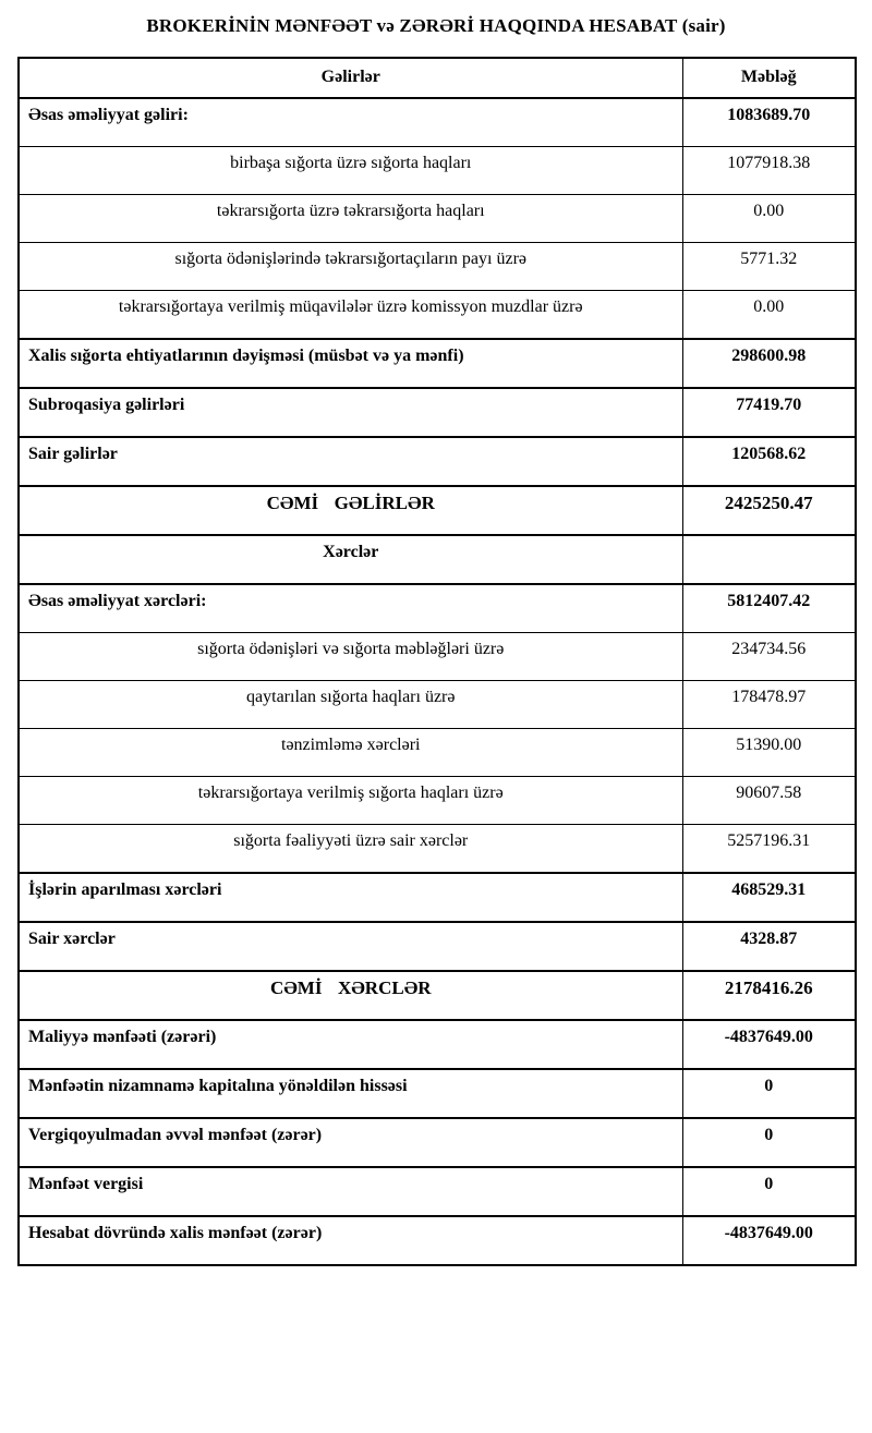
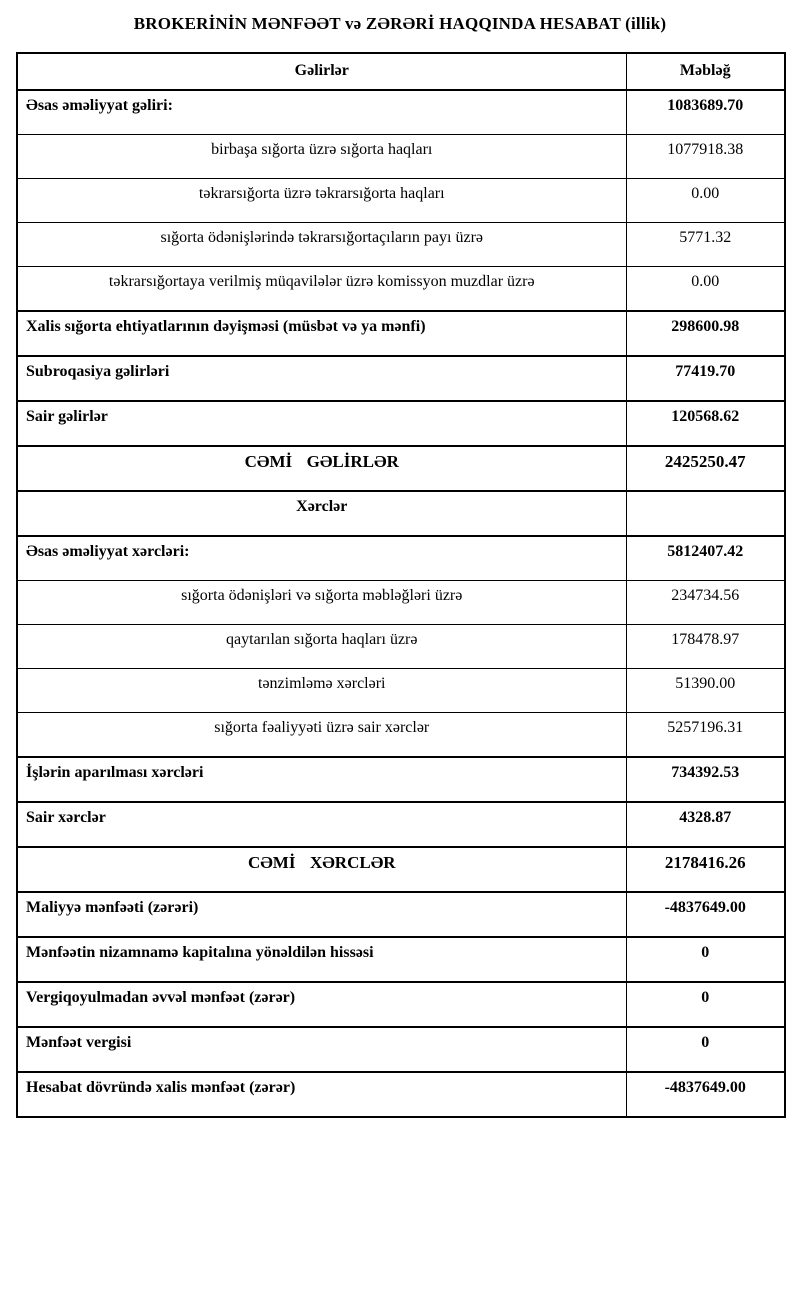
- BROKERİNİN MƏNFƏƏT və ZƏRƏRİ HAQQINDA HESABAT (sair)
+ BROKERİNİN MƏNFƏƏT və ZƏRƏRİ HAQQINDA HESABAT (illik)
  Gəlirlər	Məbləğ
  Əsas əməliyyat gəliri:	1083689.70
  birbaşa sığorta üzrə sığorta haqları	1077918.38
  təkrarsığorta üzrə təkrarsığorta haqları	0.00
  sığorta ödənişlərində təkrarsığortaçıların payı üzrə	5771.32
  təkrarsığortaya verilmiş müqavilələr üzrə komissyon muzdlar üzrə	0.00
  Xalis sığorta ehtiyatlarının dəyişməsi (müsbət və ya mənfi)	298600.98
  Subroqasiya gəlirləri	77419.70
  Sair gəlirlər	120568.62
  CƏMİ GƏLİRLƏR	2425250.47
  Xərclər
  Əsas əməliyyat xərcləri:	5812407.42
  sığorta ödənişləri və sığorta məbləğləri üzrə	234734.56
  qaytarılan sığorta haqları üzrə	178478.97
  tənzimləmə xərcləri	51390.00
- təkrarsığortaya verilmiş sığorta haqları üzrə	90607.58
  sığorta fəaliyyəti üzrə sair xərclər	5257196.31
- İşlərin aparılması xərcləri	468529.31
+ İşlərin aparılması xərcləri	734392.53
  Sair xərclər	4328.87
  CƏMİ XƏRCLƏR	2178416.26
  Maliyyə mənfəəti (zərəri)	-4837649.00
  Mənfəətin nizamnamə kapitalına yönəldilən hissəsi	0
  Vergiqoyulmadan əvvəl mənfəət (zərər)	0
  Mənfəət vergisi	0
  Hesabat dövründə xalis mənfəət (zərər)	-4837649.00
